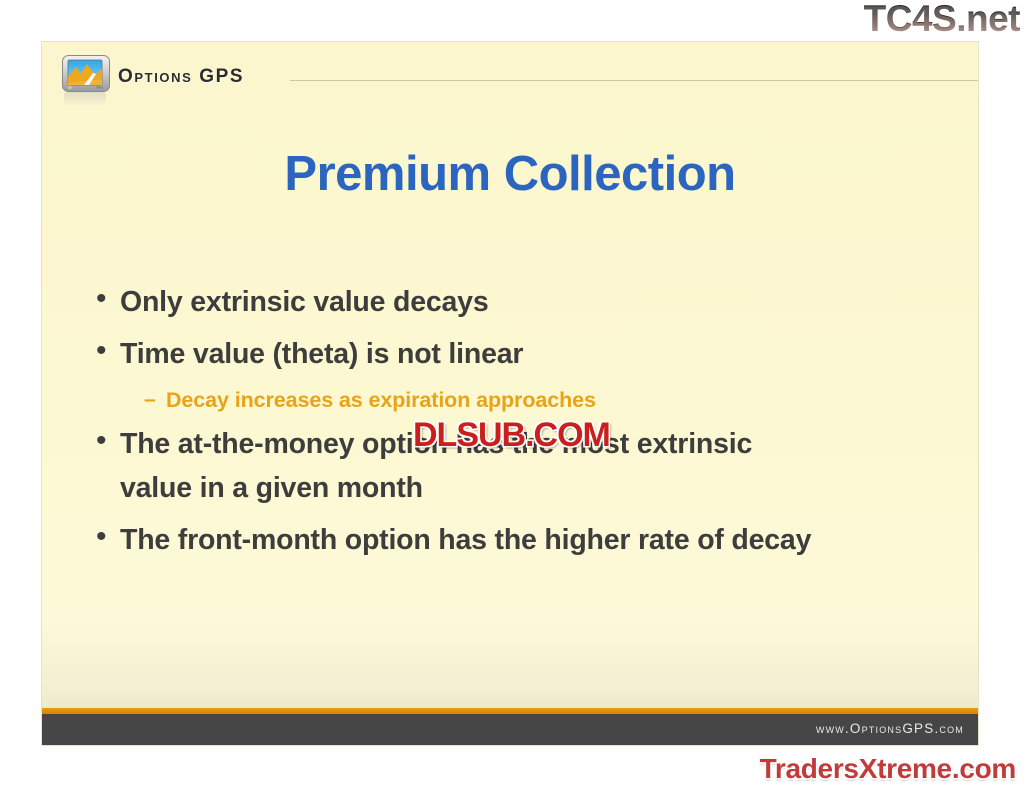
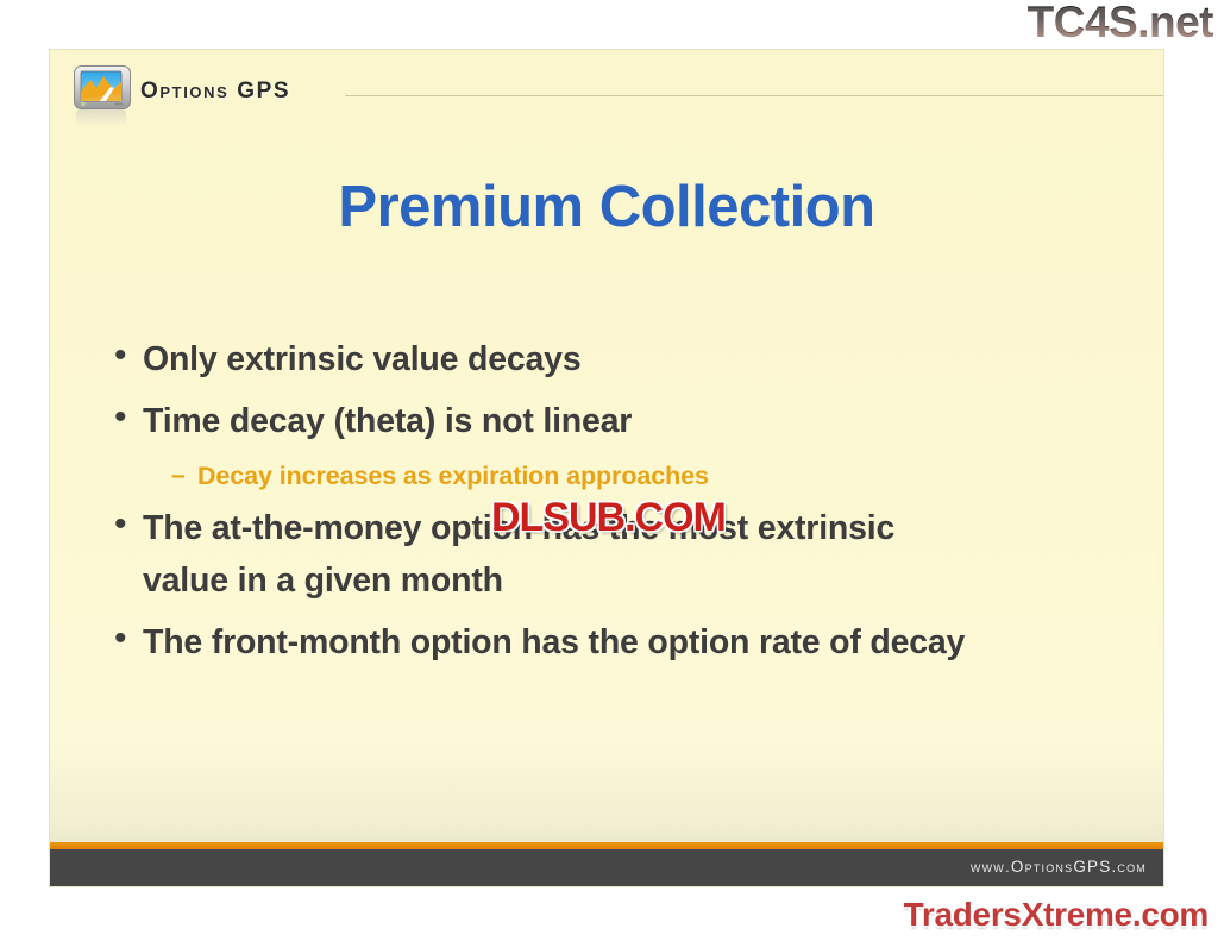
  Options GPS
  Premium Collection
  •
  Only extrinsic value decays
  •
- Time value (theta) is not linear
+ Time decay (theta) is not linear
  –
  Decay increases as expiration approaches
  •
  The at-the-money option has the most extrinsic value in a given month
  •
- The front-month option has the higher rate of decay
+ The front-month option has the option rate of decay
  www.OptionsGPS.com
  DLSUB.COM
  TC4S.net
  TradersXtreme.com
